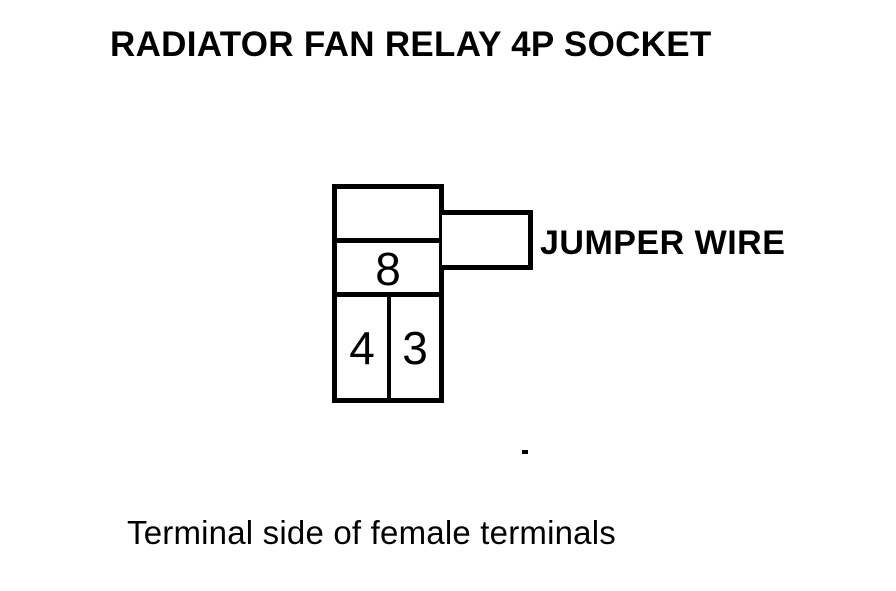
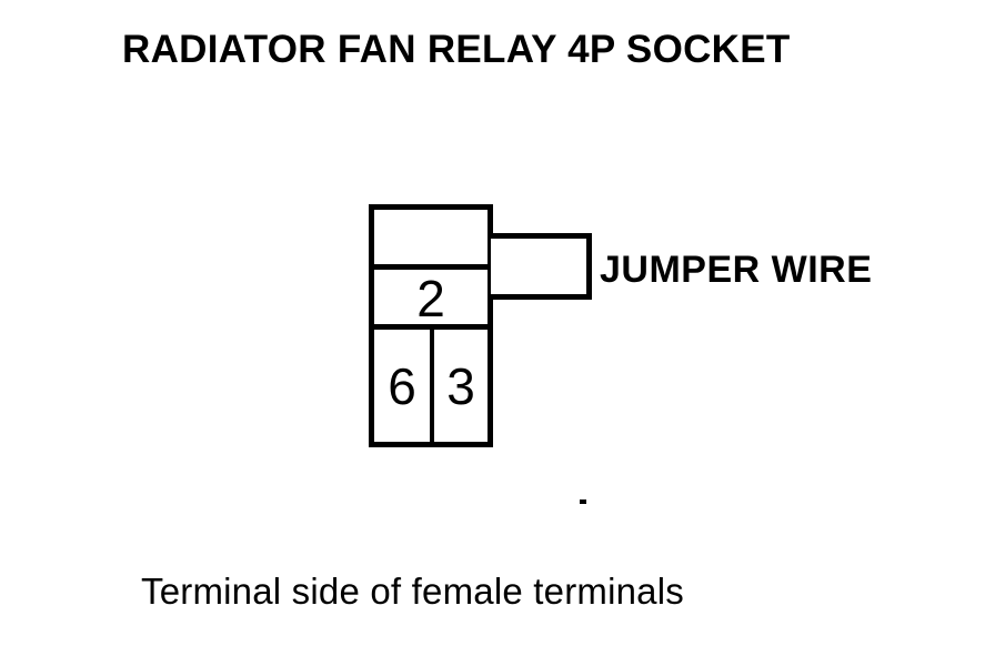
  RADIATOR FAN RELAY 4P SOCKET
- 8
+ 2
- 4
+ 6
  3
  JUMPER WIRE
  Terminal side of female terminals
